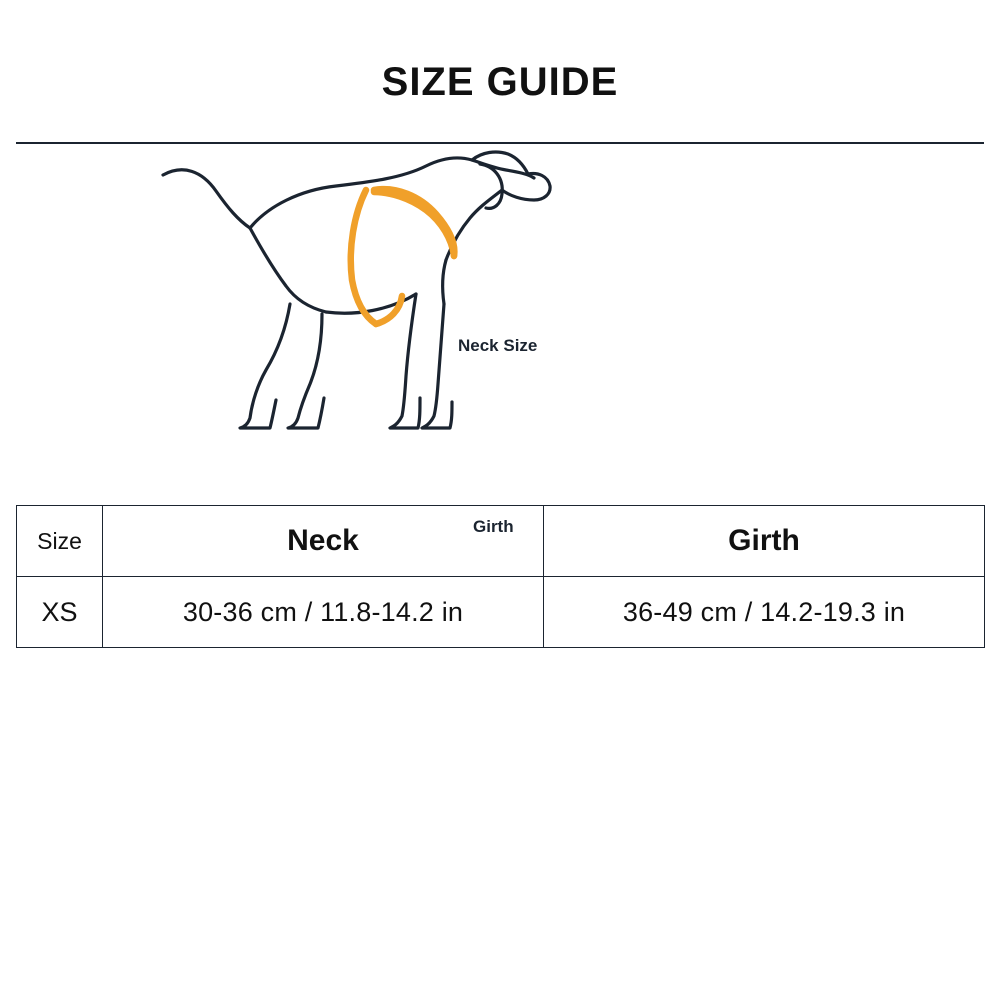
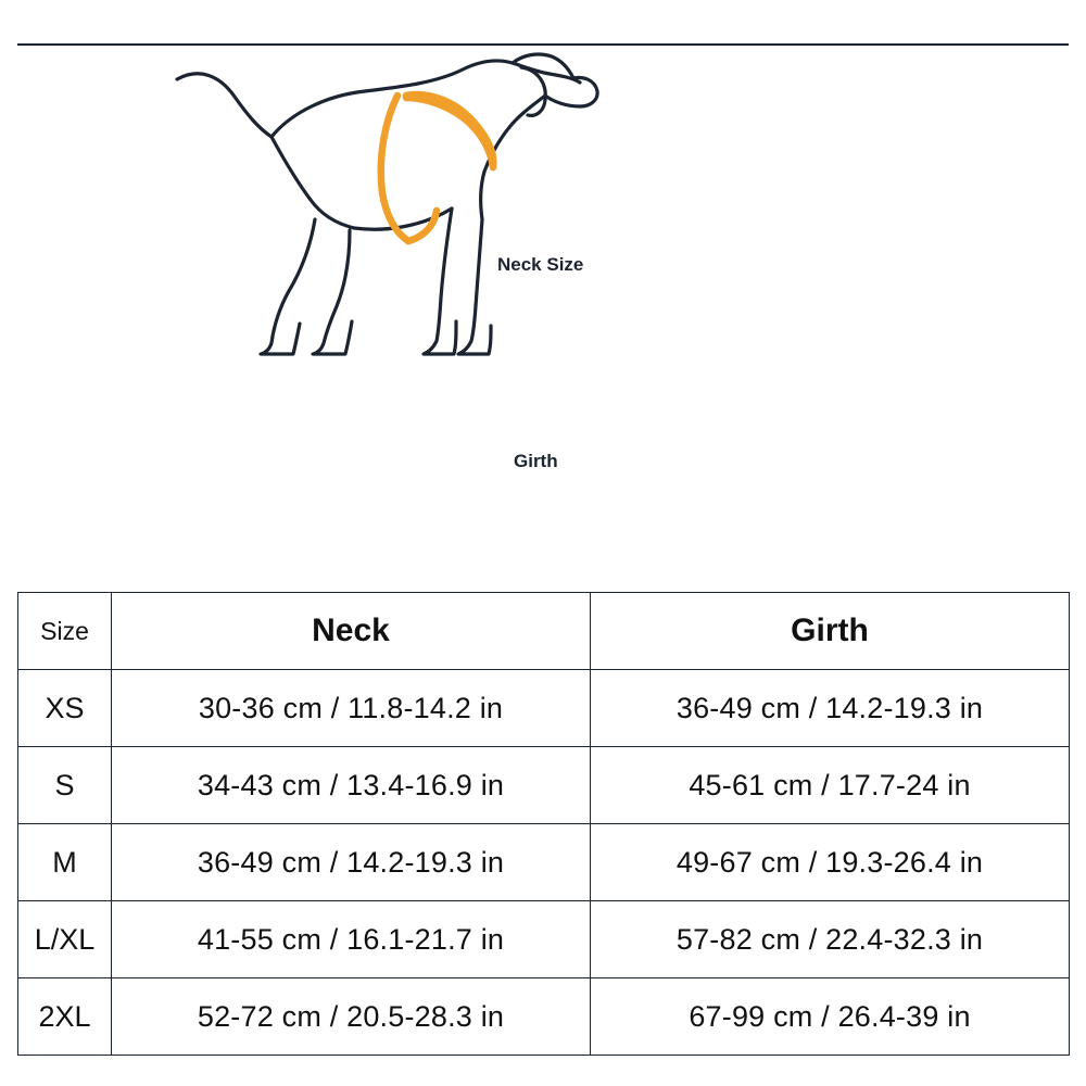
- SIZE GUIDE
  Neck Size
  Girth
  Size	Neck	Girth
  XS	30-36 cm / 11.8-14.2 in	36-49 cm / 14.2-19.3 in
+ S	34-43 cm / 13.4-16.9 in	45-61 cm / 17.7-24 in
+ M	36-49 cm / 14.2-19.3 in	49-67 cm / 19.3-26.4 in
+ L/XL	41-55 cm / 16.1-21.7 in	57-82 cm / 22.4-32.3 in
+ 2XL	52-72 cm / 20.5-28.3 in	67-99 cm / 26.4-39 in
